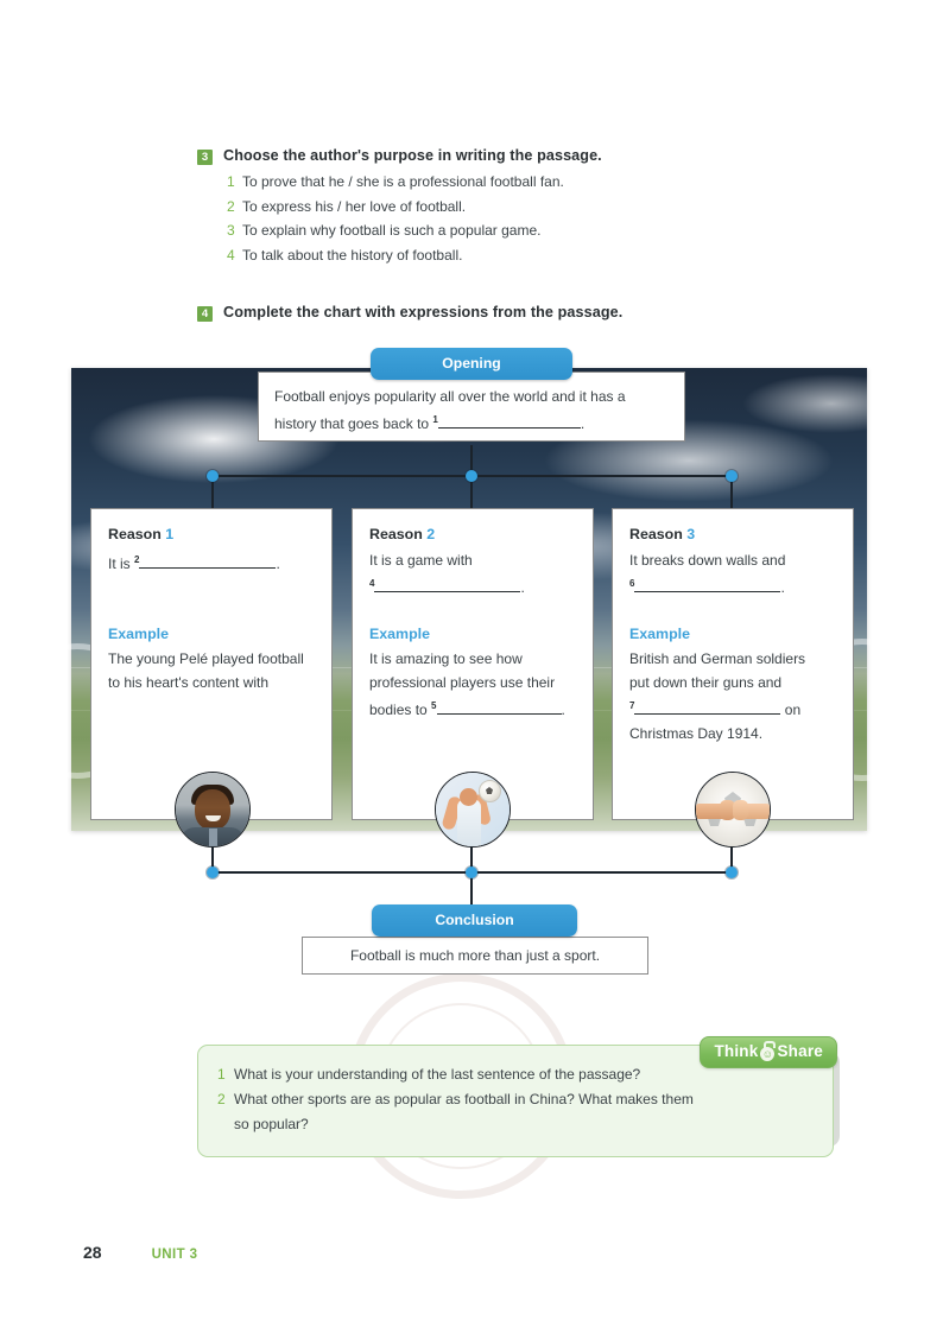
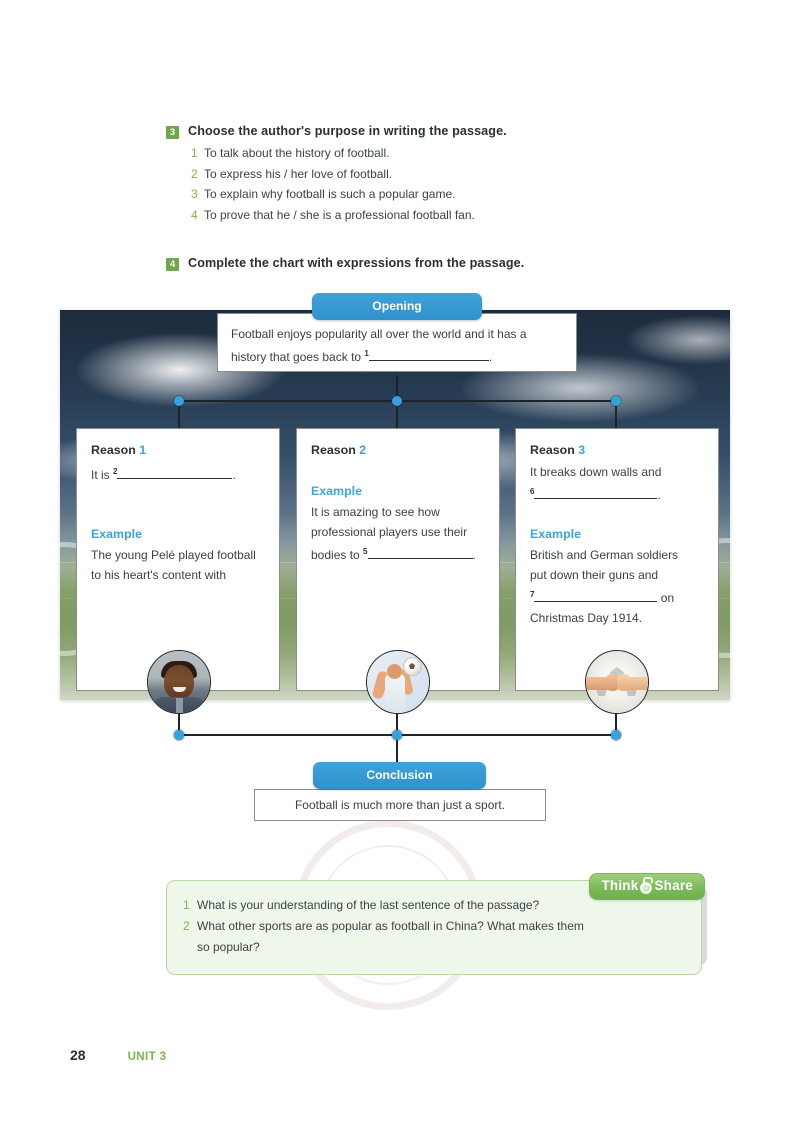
  3
  Choose the author's purpose in writing the passage.
  1
- To prove that he / she is a professional football fan.
+ To talk about the history of football.
  2
  To express his / her love of football.
  3
  To explain why football is such a popular game.
  4
- To talk about the history of football.
+ To prove that he / she is a professional football fan.
  4
  Complete the chart with expressions from the passage.
  Opening
  Football enjoys popularity all over the world and it has a
  history that goes back to 1 .
  Reason 1
  It is 2 .
  Example
  The young Pelé played football
  to his heart's content with
  Reason 2
- It is a game with
- 4 .
  Example
  It is amazing to see how
  professional players use their
  bodies to 5 .
  Reason 3
  It breaks down walls and
  6 .
  Example
  British and German soldiers
  put down their guns and
  7 on
  Christmas Day 1914.
  Conclusion
  Football is much more than just a sport.
  Think ☺ Share
  1
  What is your understanding of the last sentence of the passage?
  2
  What other sports are as popular as football in China? What makes them
  so popular?
  28
  UNIT 3
